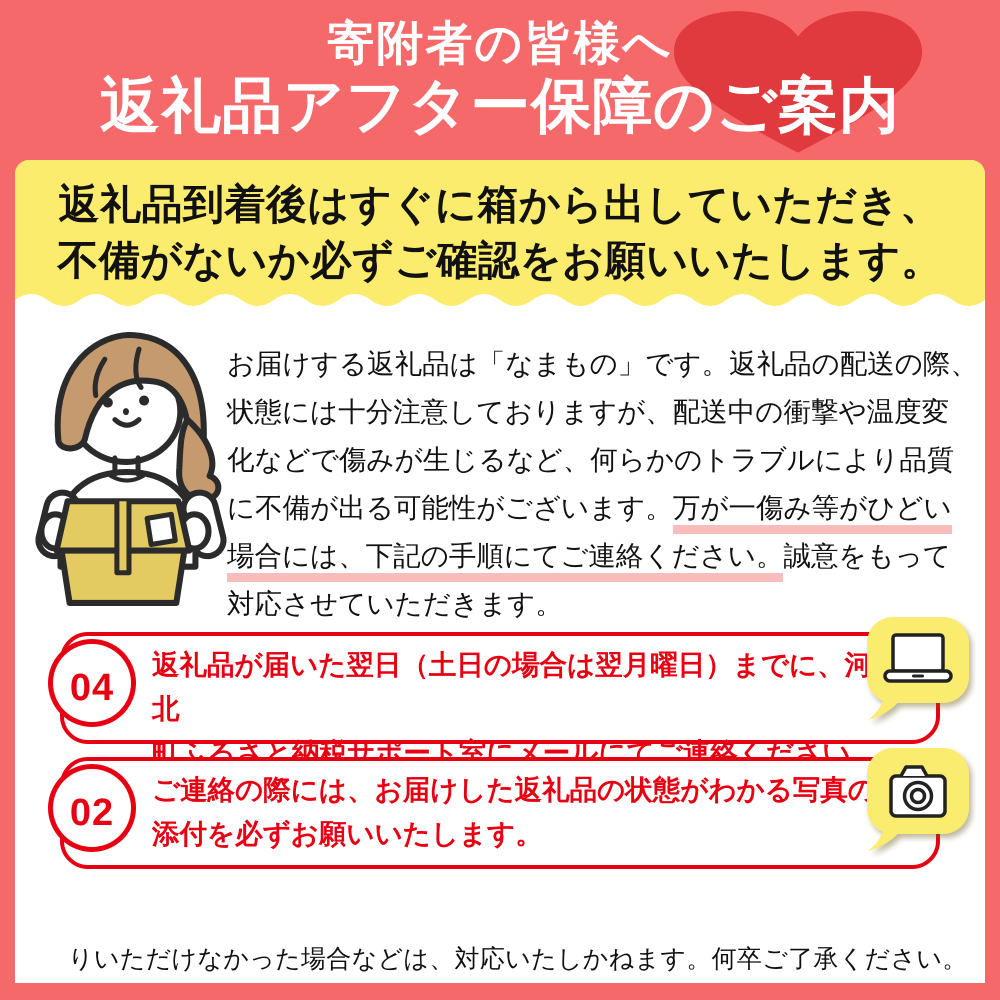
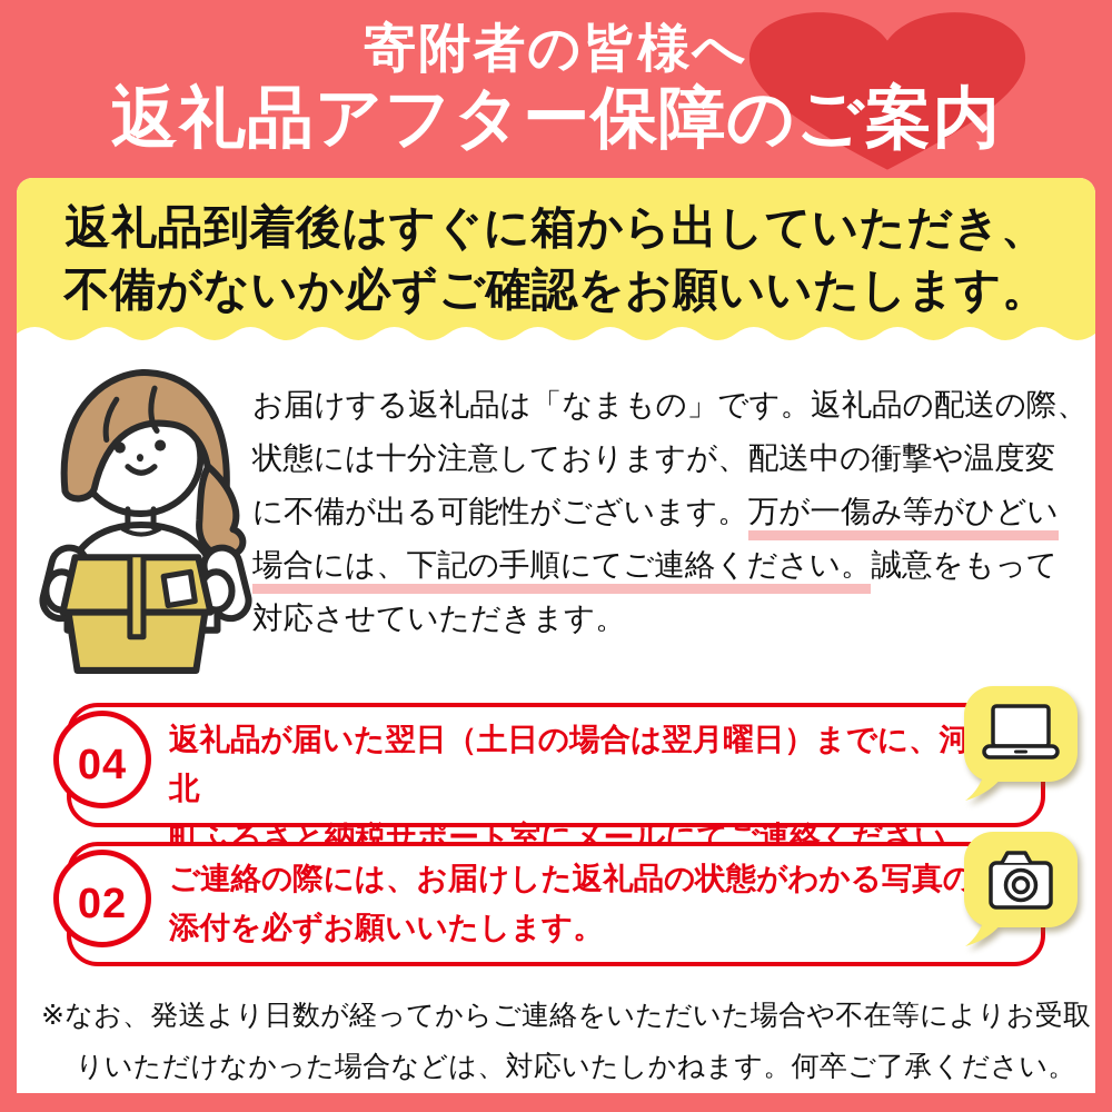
  寄附者の皆様へ
  返礼品アフター保障のご案内
  返礼品到着後はすぐに箱から出していただき、
  不備がないか必ずご確認をお願いいたします。
  お届けする返礼品は「なまもの」です。返礼品の配送の際、
  状態には十分注意しておりますが、配送中の衝撃や温度変
- 化などで傷みが生じるなど、何らかのトラブルにより品質
  に不備が出る可能性がございます。万が一傷み等がひどい
  場合には、下記の手順にてご連絡ください。誠意をもって
  対応させていただきます。
  返礼品が届いた翌日（土日の場合は翌月曜日）までに、河北
  町ふるさと納税サポート室にメールにてご連絡ください。
  04
  ご連絡の際には、お届けした返礼品の状態がわかる写真の
  添付を必ずお願いいたします。
  02
+ ※なお、発送より日数が経ってからご連絡をいただいた場合や不在等によりお受取
  りいただけなかった場合などは、対応いたしかねます。何卒ご了承ください。
